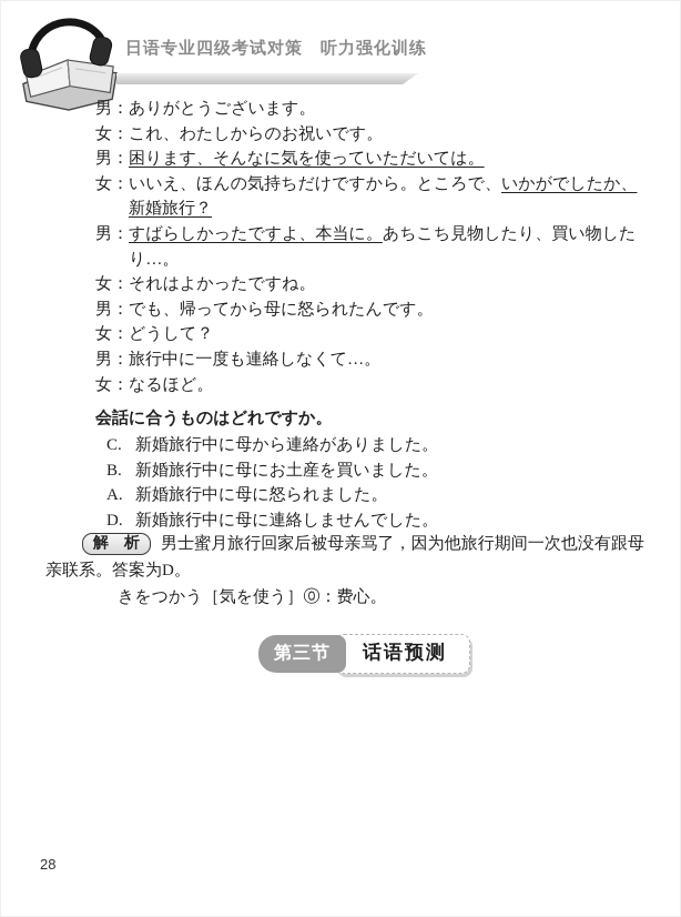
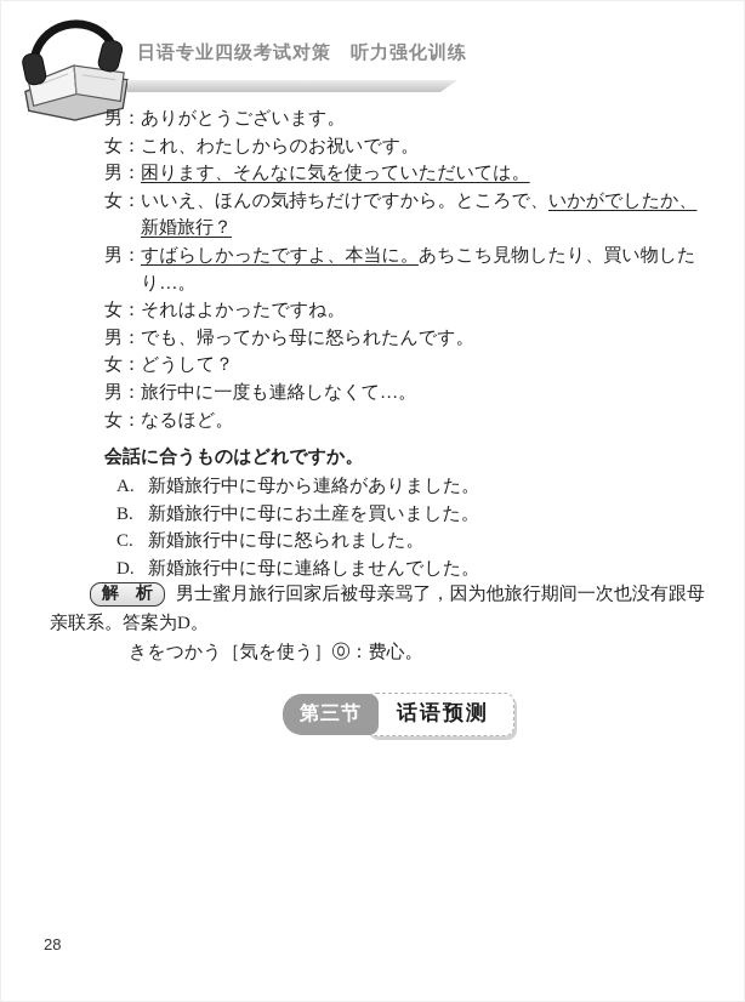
  日语专业四级考试对策 听力强化训练
  男：
  ありがとうございます。
  女：
  これ、わたしからのお祝いです。
  男：
  困ります、そんなに気を使っていただいては。
  女：
  いいえ、ほんの気持ちだけですから。ところで、いかがでしたか、新婚旅行？
  男：
  すばらしかったですよ、本当に。あちこち見物したり、買い物したり…。
  女：
  それはよかったですね。
  男：
  でも、帰ってから母に怒られたんです。
  女：
  どうして？
  男：
  旅行中に一度も連絡しなくて…。
  女：
  なるほど。
  会話に合うものはどれですか。
- C. 新婚旅行中に母から連絡がありました。
+ A. 新婚旅行中に母から連絡がありました。
  B. 新婚旅行中に母にお土産を買いました。
- A. 新婚旅行中に母に怒られました。
+ C. 新婚旅行中に母に怒られました。
  D. 新婚旅行中に母に連絡しませんでした。
  解 析 男士蜜月旅行回家后被母亲骂了，因为他旅行期间一次也没有跟母亲联系。答案为D。
  きをつかう［気を使う］⓪：费心。
  第三节
  话语预测
  28
